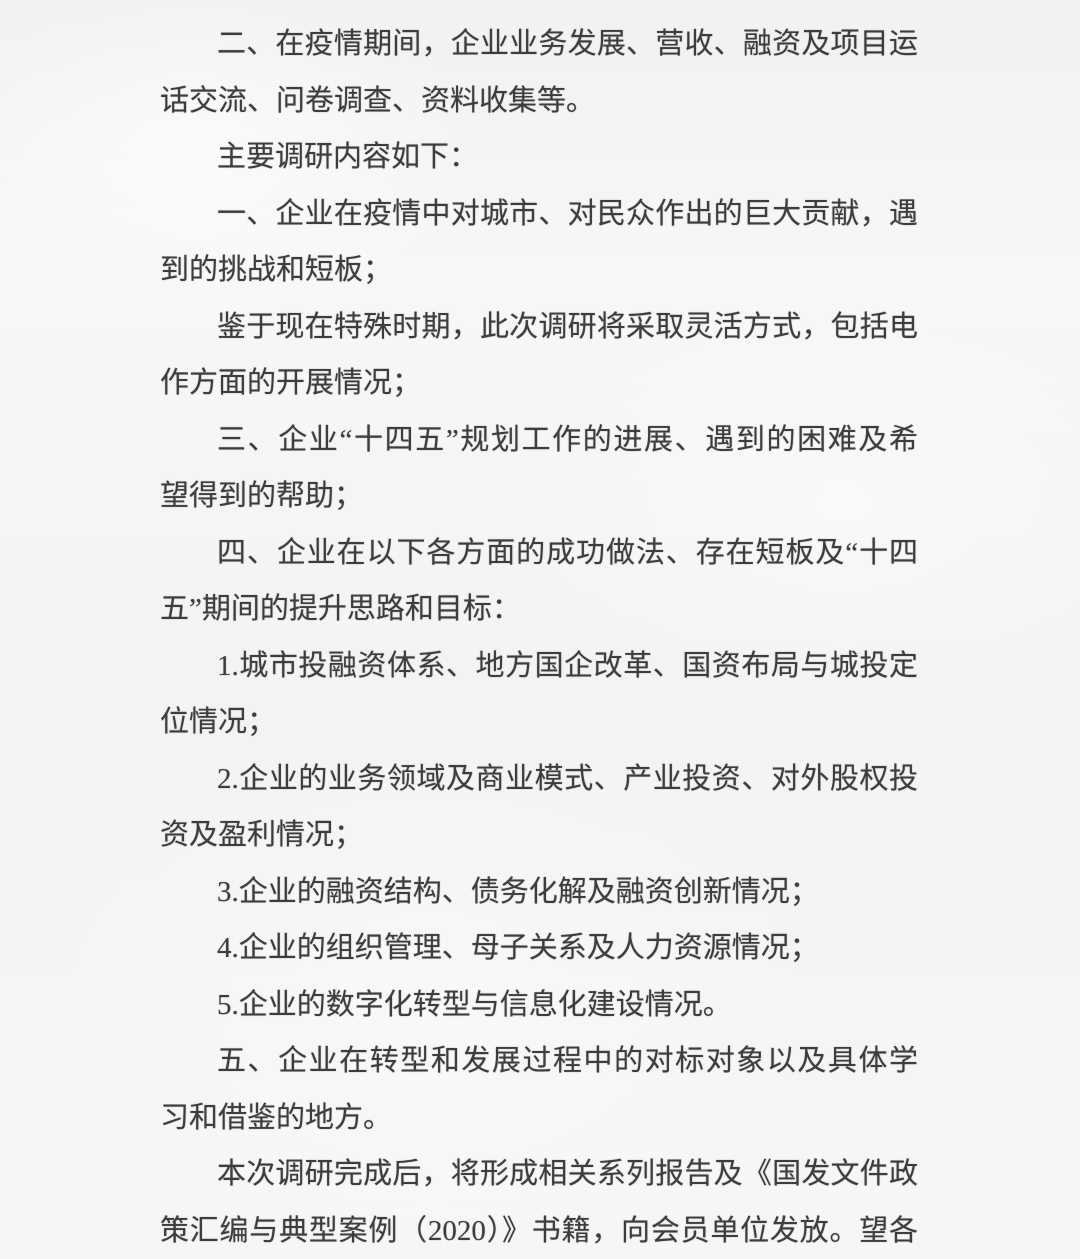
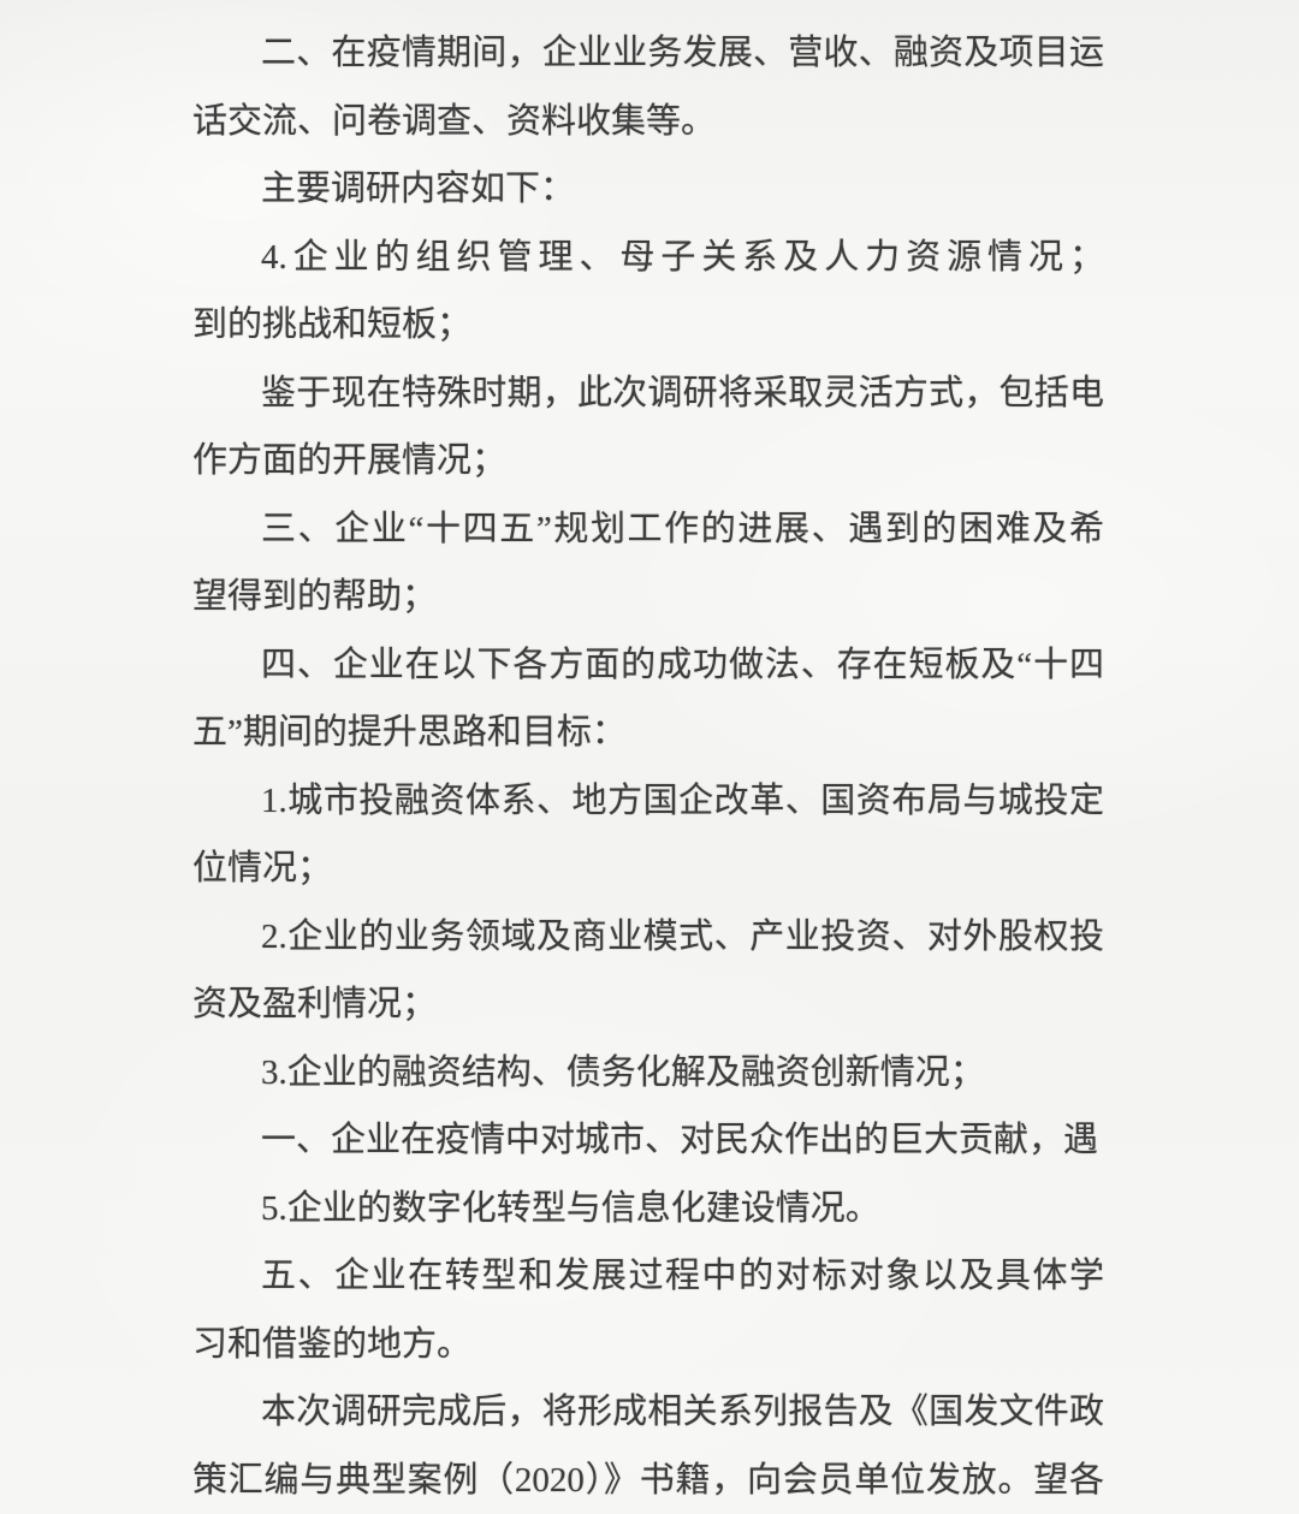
  二、在疫情期间，企业业务发展、营收、融资及项目运
  话交流、问卷调查、资料收集等。
  主要调研内容如下：
- 一、企业在疫情中对城市、对民众作出的巨大贡献，遇
+ 4.企业的组织管理、母子关系及人力资源情况；
  到的挑战和短板；
  鉴于现在特殊时期，此次调研将采取灵活方式，包括电
  作方面的开展情况；
  三、企业“十四五”规划工作的进展、遇到的困难及希
  望得到的帮助；
  四、企业在以下各方面的成功做法、存在短板及“十四
  五”期间的提升思路和目标：
  1.城市投融资体系、地方国企改革、国资布局与城投定
  位情况；
  2.企业的业务领域及商业模式、产业投资、对外股权投
  资及盈利情况；
  3.企业的融资结构、债务化解及融资创新情况；
- 4.企业的组织管理、母子关系及人力资源情况；
+ 一、企业在疫情中对城市、对民众作出的巨大贡献，遇
  5.企业的数字化转型与信息化建设情况。
  五、企业在转型和发展过程中的对标对象以及具体学
  习和借鉴的地方。
  本次调研完成后，将形成相关系列报告及《国发文件政
  策汇编与典型案例（2020）》书籍，向会员单位发放。望各
